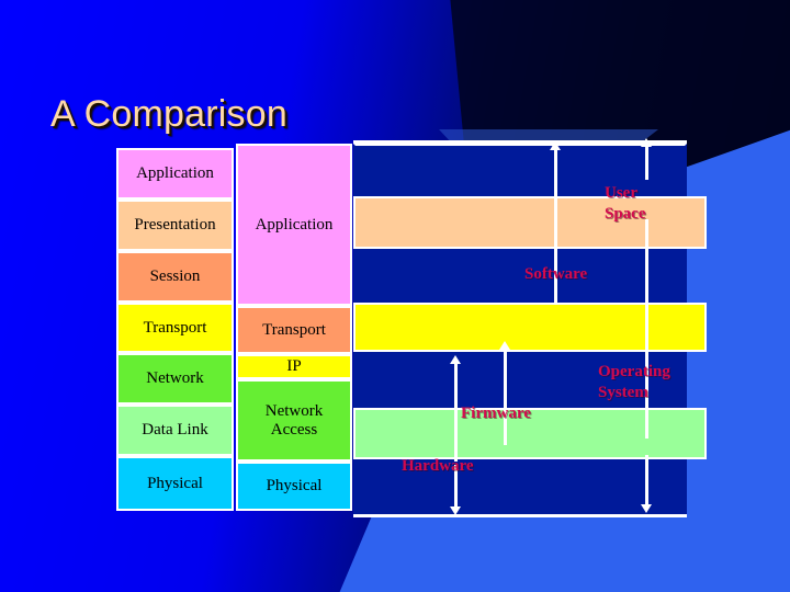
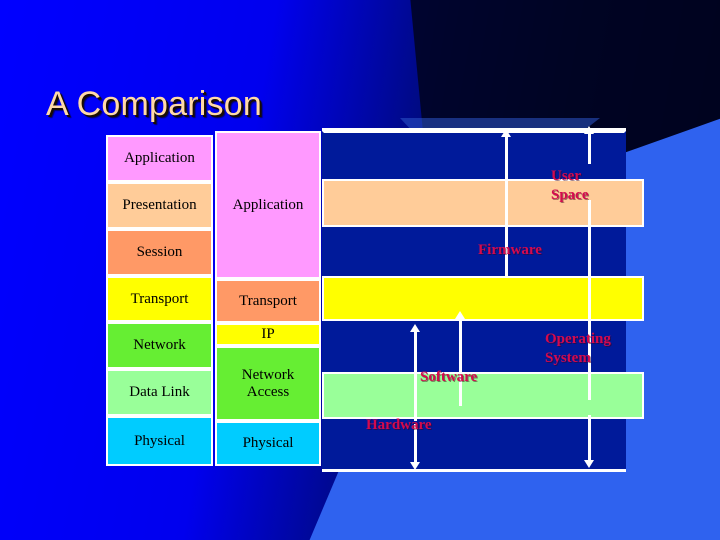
  A Comparison
  Application
  Presentation
  Session
  Transport
  Network
  Data Link
  Physical
  Application
  Transport
  IP
  Network
  Access
  Physical
  User
  Space
- Software
+ Firmware
  Operating
  System
- Firmware
+ Software
  Hardware
